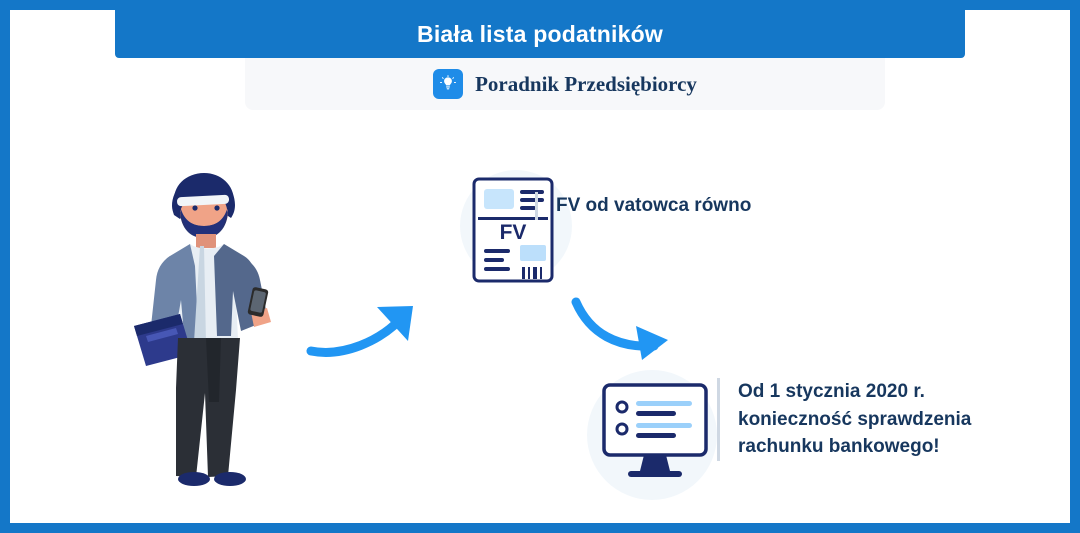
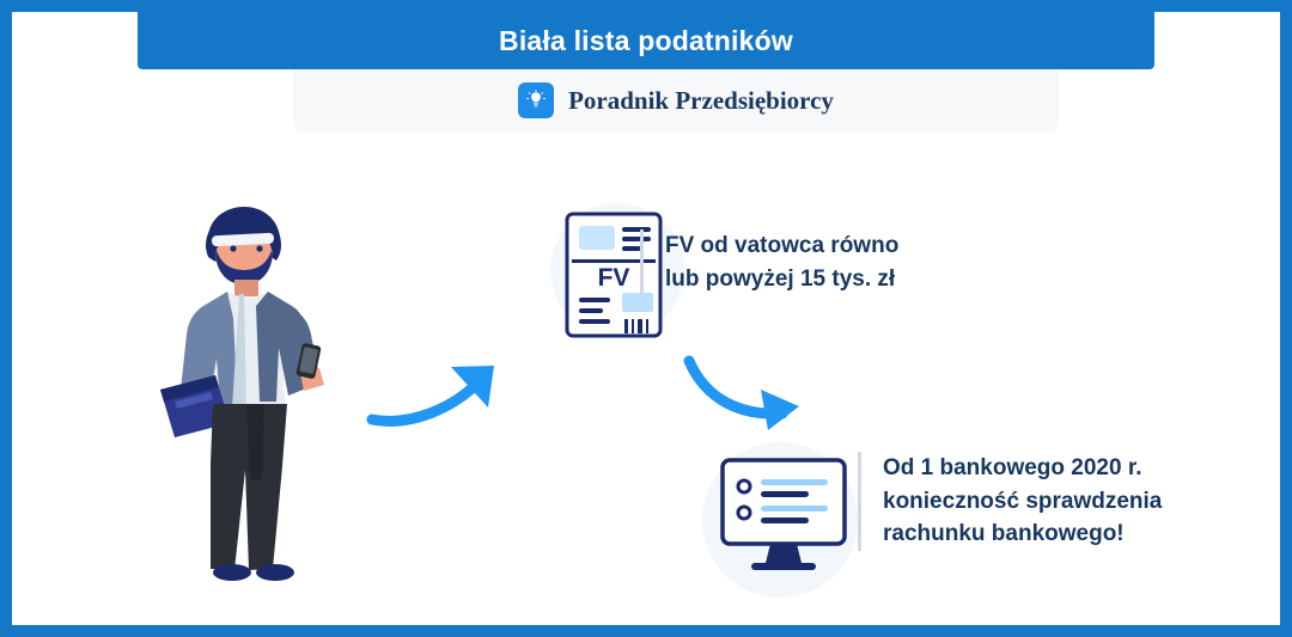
  Biała lista podatników
  Poradnik Przedsiębiorcy
  FV
  FV od vatowca równo
+ lub powyżej 15 tys. zł
- Od 1 stycznia 2020 r.
+ Od 1 bankowego 2020 r.
  konieczność sprawdzenia
  rachunku bankowego!
